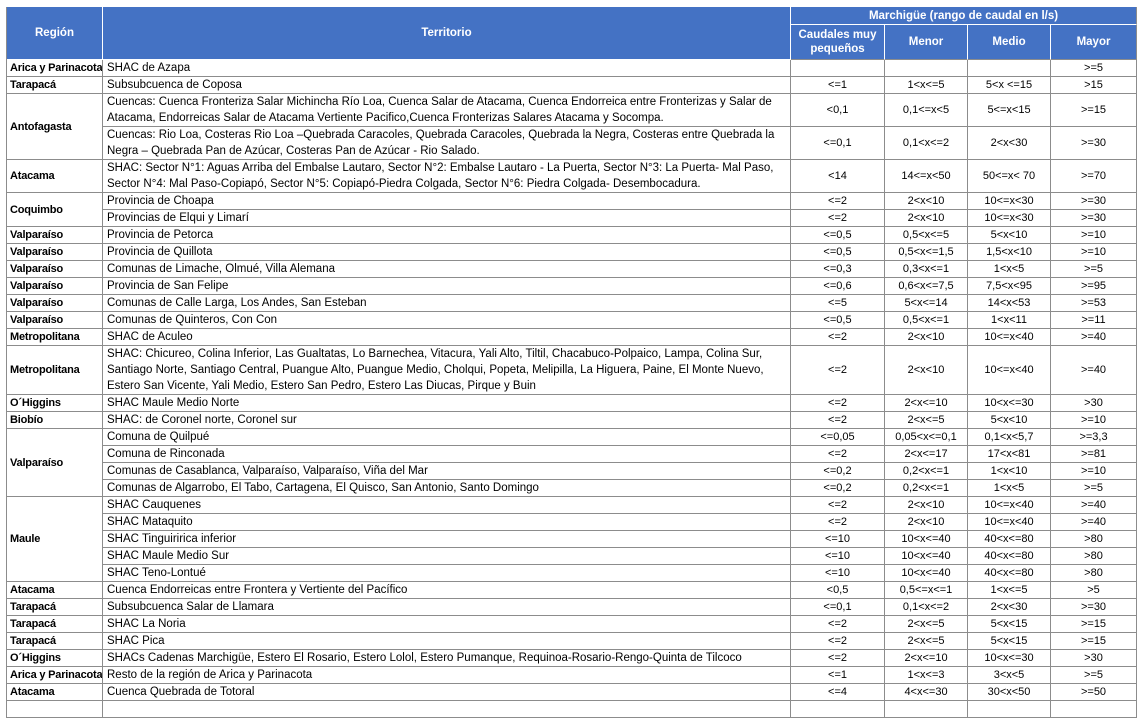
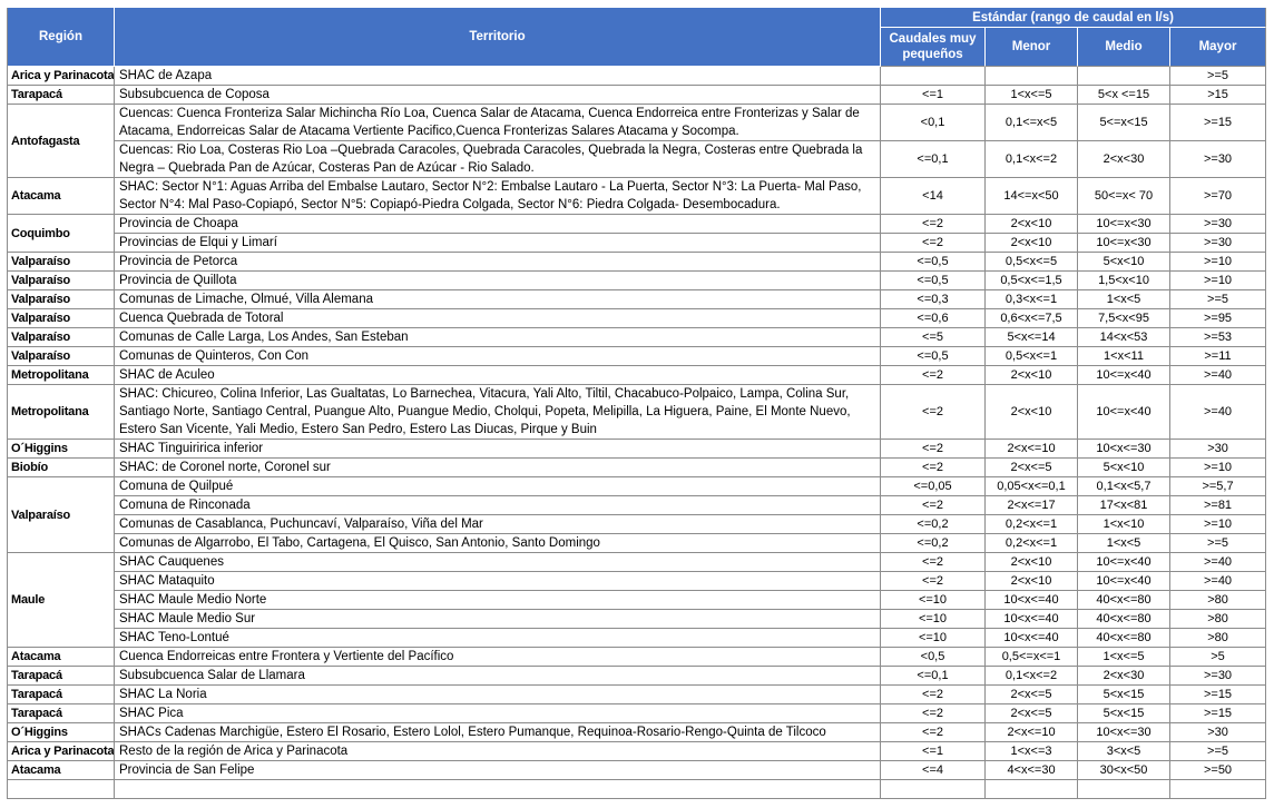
- Región	Territorio	Marchigüe (rango de caudal en l/s)
+ Región	Territorio	Estándar (rango de caudal en l/s)
  Caudales muy pequeños	Menor	Medio	Mayor
  Arica y Parinacota	SHAC de Azapa				>=5
  Tarapacá	Subsubcuenca de Coposa	<=1	1<x<=5	5<x <=15	>15
  Antofagasta	Cuencas: Cuenca Fronteriza Salar Michincha Río Loa, Cuenca Salar de Atacama, Cuenca Endorreica entre Fronterizas y Salar de Atacama, Endorreicas Salar de Atacama Vertiente Pacifico,Cuenca Fronterizas Salares Atacama y Socompa.	<0,1	0,1<=x<5	5<=x<15	>=15
  Cuencas: Rio Loa, Costeras Rio Loa –Quebrada Caracoles, Quebrada Caracoles, Quebrada la Negra, Costeras entre Quebrada la Negra – Quebrada Pan de Azúcar, Costeras Pan de Azúcar - Rio Salado.	<=0,1	0,1<x<=2	2<x<30	>=30
  Atacama	SHAC: Sector N°1: Aguas Arriba del Embalse Lautaro, Sector N°2: Embalse Lautaro - La Puerta, Sector N°3: La Puerta- Mal Paso, Sector N°4: Mal Paso-Copiapó, Sector N°5: Copiapó-Piedra Colgada, Sector N°6: Piedra Colgada- Desembocadura.	<14	14<=x<50	50<=x< 70	>=70
  Coquimbo	Provincia de Choapa	<=2	2<x<10	10<=x<30	>=30
  Provincias de Elqui y Limarí	<=2	2<x<10	10<=x<30	>=30
  Valparaíso	Provincia de Petorca	<=0,5	0,5<x<=5	5<x<10	>=10
  Valparaíso	Provincia de Quillota	<=0,5	0,5<x<=1,5	1,5<x<10	>=10
  Valparaíso	Comunas de Limache, Olmué, Villa Alemana	<=0,3	0,3<x<=1	1<x<5	>=5
- Valparaíso	Provincia de San Felipe	<=0,6	0,6<x<=7,5	7,5<x<95	>=95
+ Valparaíso	Cuenca Quebrada de Totoral	<=0,6	0,6<x<=7,5	7,5<x<95	>=95
  Valparaíso	Comunas de Calle Larga, Los Andes, San Esteban	<=5	5<x<=14	14<x<53	>=53
  Valparaíso	Comunas de Quinteros, Con Con	<=0,5	0,5<x<=1	1<x<11	>=11
  Metropolitana	SHAC de Aculeo	<=2	2<x<10	10<=x<40	>=40
  Metropolitana	SHAC: Chicureo, Colina Inferior, Las Gualtatas, Lo Barnechea, Vitacura, Yali Alto, Tiltil, Chacabuco-Polpaico, Lampa, Colina Sur, Santiago Norte, Santiago Central, Puangue Alto, Puangue Medio, Cholqui, Popeta, Melipilla, La Higuera, Paine, El Monte Nuevo, Estero San Vicente, Yali Medio, Estero San Pedro, Estero Las Diucas, Pirque y Buin	<=2	2<x<10	10<=x<40	>=40
- O´Higgins	SHAC Maule Medio Norte	<=2	2<x<=10	10<x<=30	>30
+ O´Higgins	SHAC Tinguiririca inferior	<=2	2<x<=10	10<x<=30	>30
  Biobío	SHAC: de Coronel norte, Coronel sur	<=2	2<x<=5	5<x<10	>=10
- Valparaíso	Comuna de Quilpué	<=0,05	0,05<x<=0,1	0,1<x<5,7	>=3,3
+ Valparaíso	Comuna de Quilpué	<=0,05	0,05<x<=0,1	0,1<x<5,7	>=5,7
  Comuna de Rinconada	<=2	2<x<=17	17<x<81	>=81
- Comunas de Casablanca, Valparaíso, Valparaíso, Viña del Mar	<=0,2	0,2<x<=1	1<x<10	>=10
+ Comunas de Casablanca, Puchuncaví, Valparaíso, Viña del Mar	<=0,2	0,2<x<=1	1<x<10	>=10
  Comunas de Algarrobo, El Tabo, Cartagena, El Quisco, San Antonio, Santo Domingo	<=0,2	0,2<x<=1	1<x<5	>=5
  Maule	SHAC Cauquenes	<=2	2<x<10	10<=x<40	>=40
  SHAC Mataquito	<=2	2<x<10	10<=x<40	>=40
- SHAC Tinguiririca inferior	<=10	10<x<=40	40<x<=80	>80
+ SHAC Maule Medio Norte	<=10	10<x<=40	40<x<=80	>80
  SHAC Maule Medio Sur	<=10	10<x<=40	40<x<=80	>80
  SHAC Teno-Lontué	<=10	10<x<=40	40<x<=80	>80
  Atacama	Cuenca Endorreicas entre Frontera y Vertiente del Pacífico	<0,5	0,5<=x<=1	1<x<=5	>5
  Tarapacá	Subsubcuenca Salar de Llamara	<=0,1	0,1<x<=2	2<x<30	>=30
  Tarapacá	SHAC La Noria	<=2	2<x<=5	5<x<15	>=15
  Tarapacá	SHAC Pica	<=2	2<x<=5	5<x<15	>=15
  O´Higgins	SHACs Cadenas Marchigüe, Estero El Rosario, Estero Lolol, Estero Pumanque, Requinoa-Rosario-Rengo-Quinta de Tilcoco	<=2	2<x<=10	10<x<=30	>30
  Arica y Parinacota	Resto de la región de Arica y Parinacota	<=1	1<x<=3	3<x<5	>=5
- Atacama	Cuenca Quebrada de Totoral	<=4	4<x<=30	30<x<50	>=50
+ Atacama	Provincia de San Felipe	<=4	4<x<=30	30<x<50	>=50
